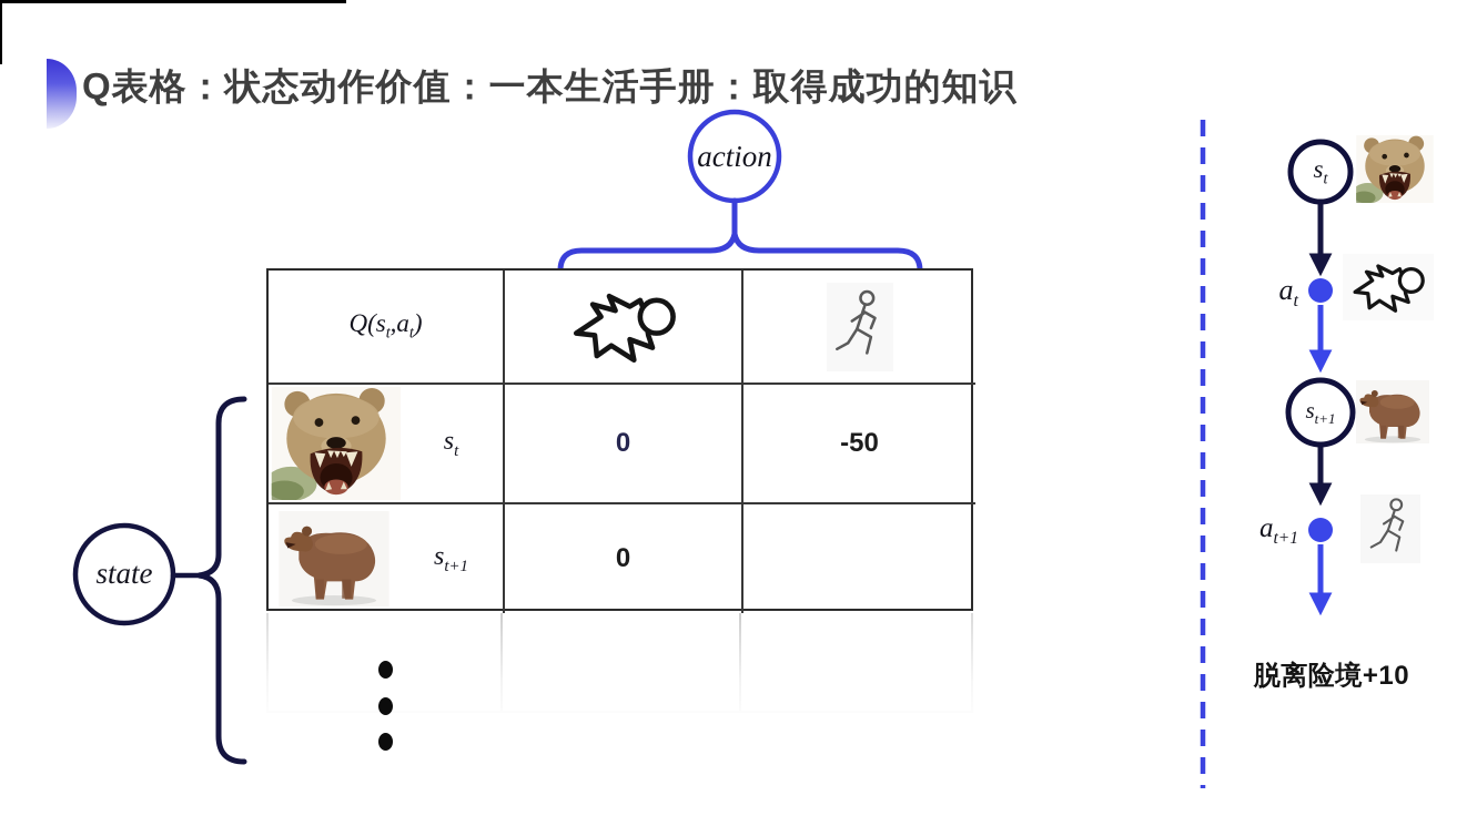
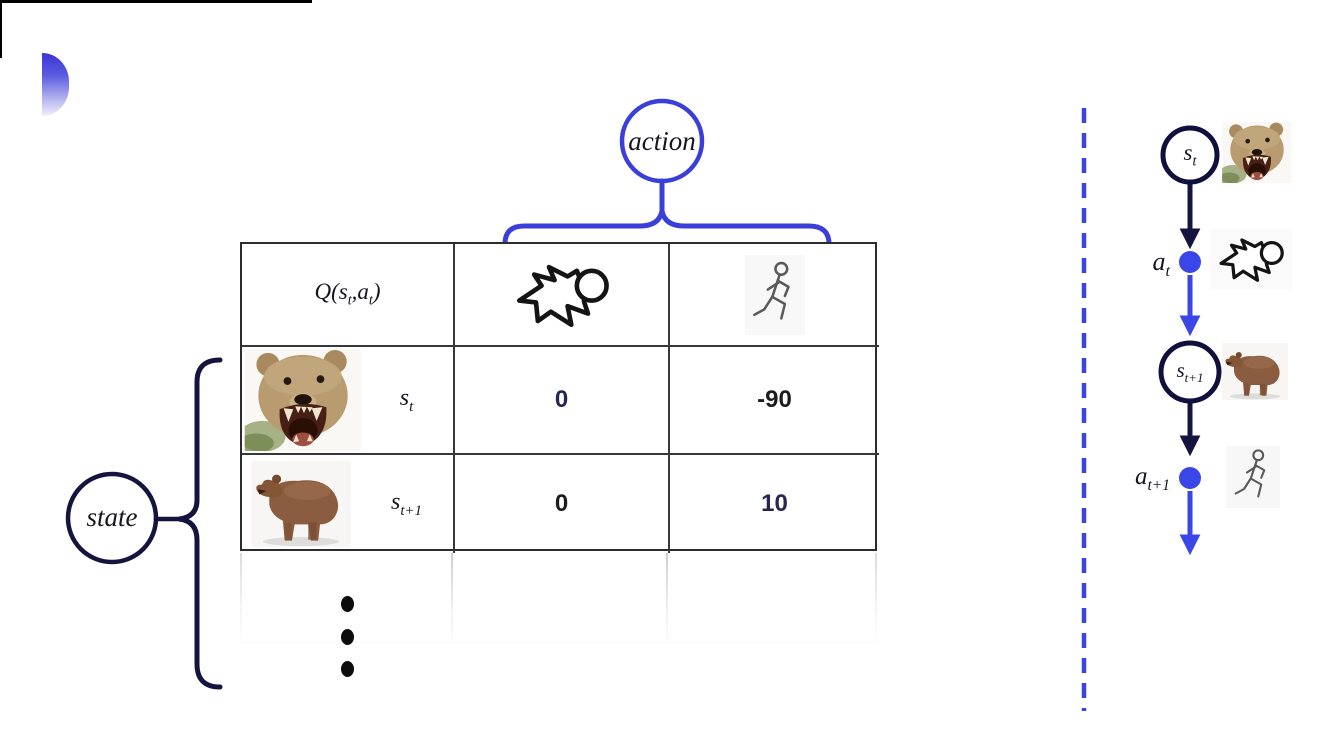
- Q表格：状态动作价值：一本生活手册：取得成功的知识
  action
  state
  Q(st,at)
  st
  0
- -50
+ -90
  st+1
  0
+ 10
  st
  at
  st+1
  at+1
- 脱离险境+10
